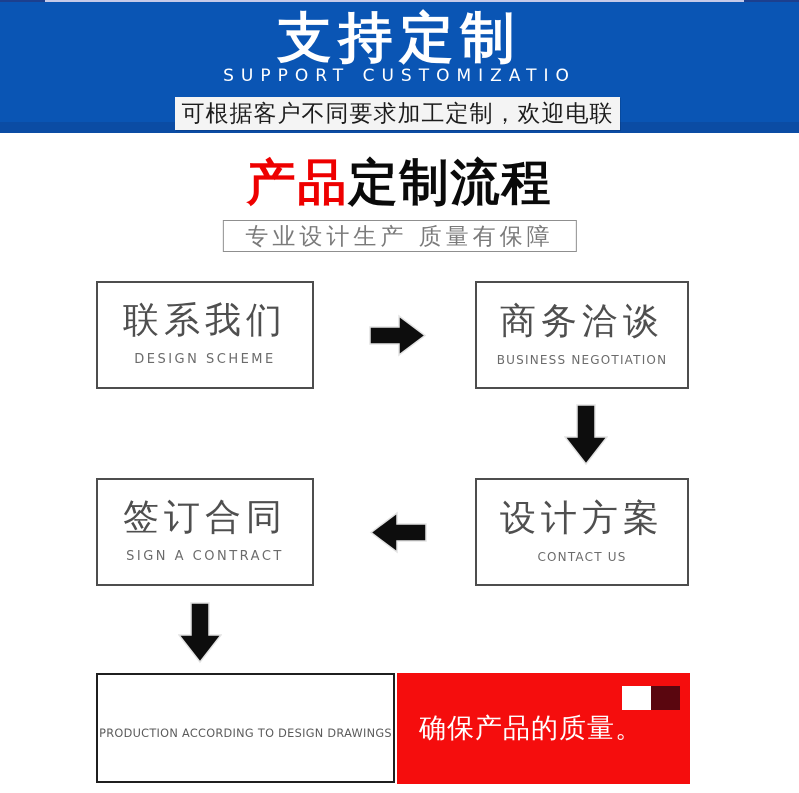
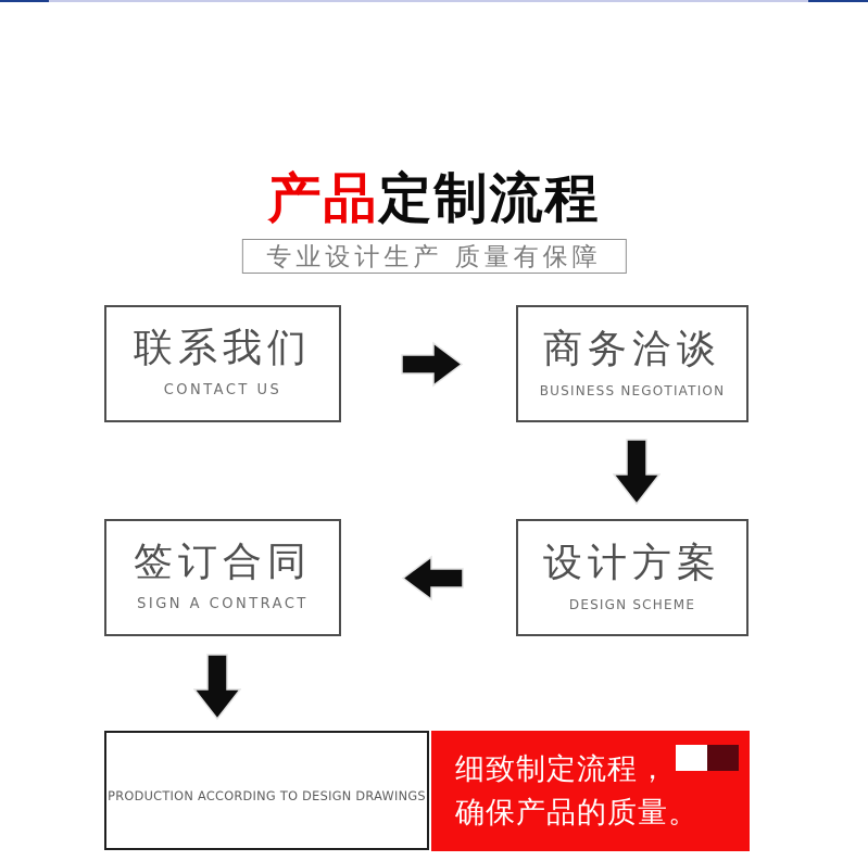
- 支持定制
- SUPPORT CUSTOMIZATIO
- 可根据客户不同要求加工定制，欢迎电联
  产品定制流程
  专业设计生产 质量有保障
  联系我们
- DESIGN SCHEME
+ CONTACT US
  商务洽谈
  BUSINESS NEGOTIATION
  签订合同
  SIGN A CONTRACT
  设计方案
- CONTACT US
+ DESIGN SCHEME
  PRODUCTION ACCORDING TO DESIGN DRAWINGS
+ 细致制定流程，
  确保产品的质量。
